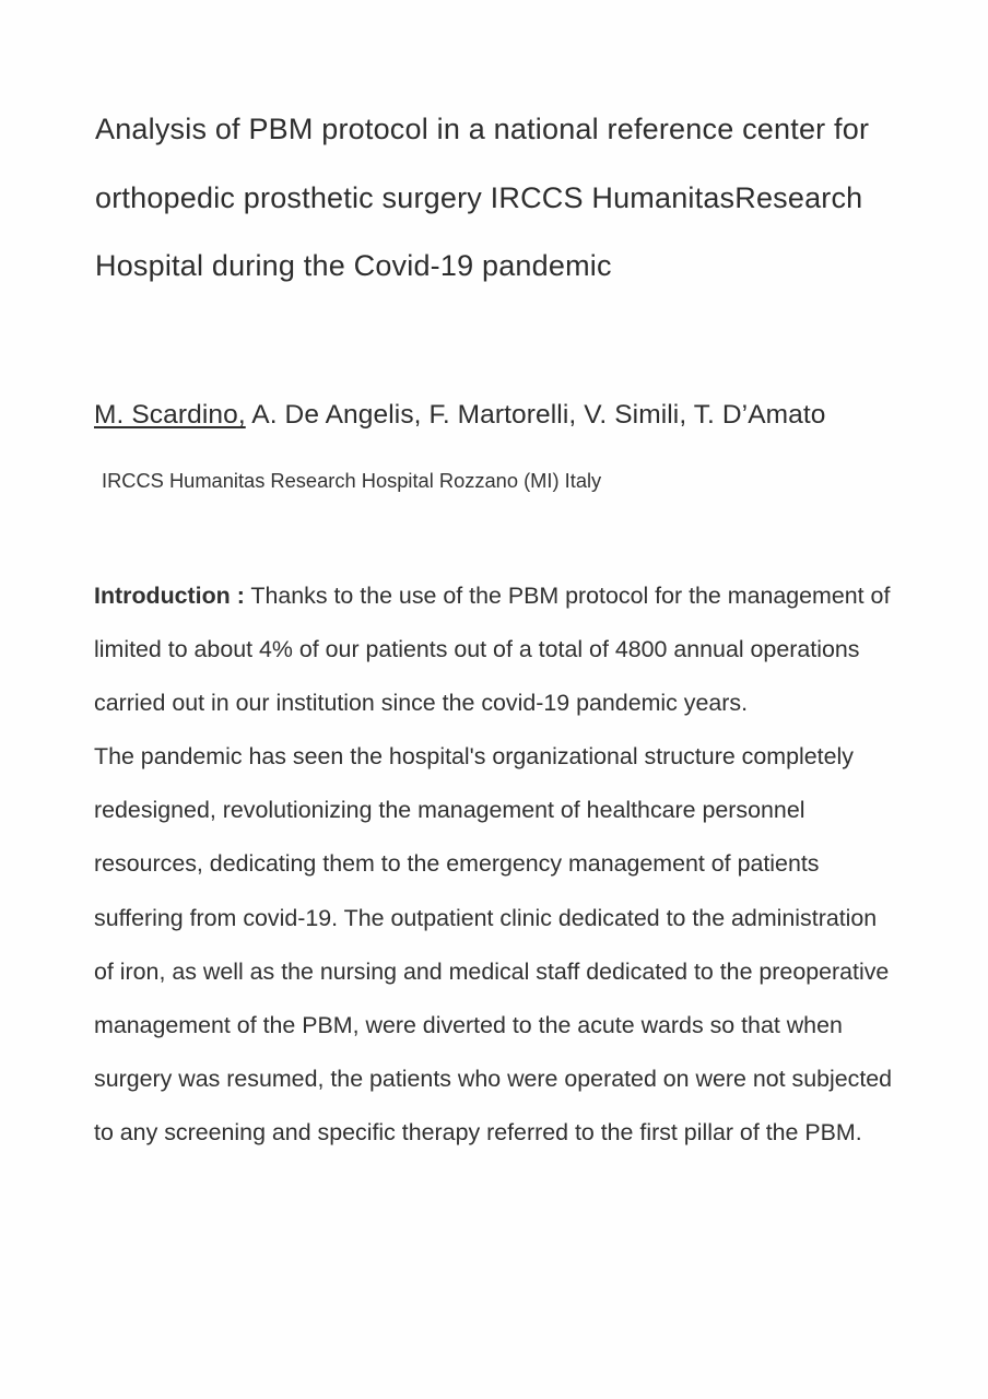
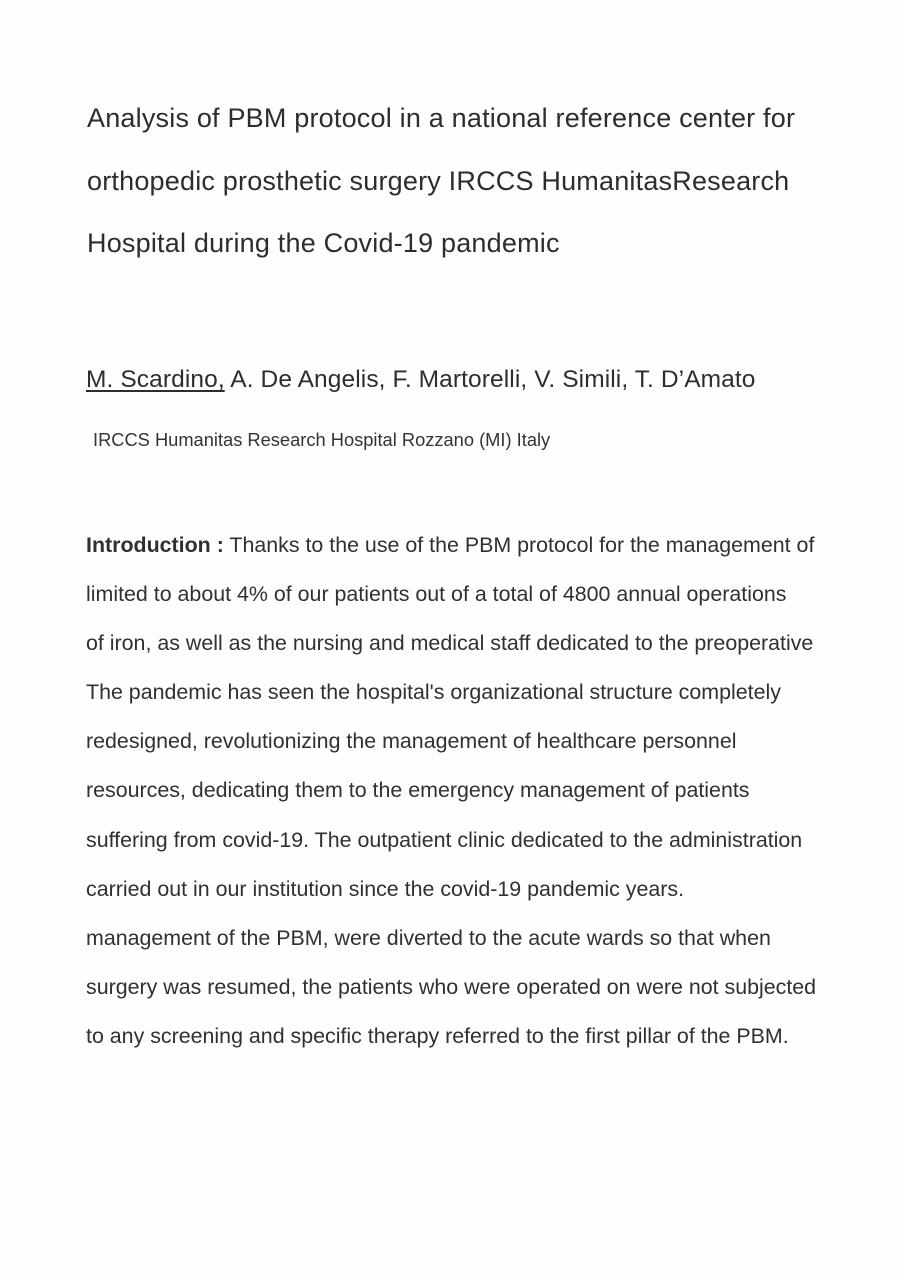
  Analysis of PBM protocol in a national reference center for
  orthopedic prosthetic surgery IRCCS HumanitasResearch
  Hospital during the Covid-19 pandemic
  M. Scardino, A. De Angelis, F. Martorelli, V. Simili, T. D’Amato
  IRCCS Humanitas Research Hospital Rozzano (MI) Italy
  Introduction : Thanks to the use of the PBM protocol for the management of
  limited to about 4% of our patients out of a total of 4800 annual operations
- carried out in our institution since the covid-19 pandemic years.
+ of iron, as well as the nursing and medical staff dedicated to the preoperative
  The pandemic has seen the hospital's organizational structure completely
  redesigned, revolutionizing the management of healthcare personnel
  resources, dedicating them to the emergency management of patients
  suffering from covid-19. The outpatient clinic dedicated to the administration
- of iron, as well as the nursing and medical staff dedicated to the preoperative
+ carried out in our institution since the covid-19 pandemic years.
  management of the PBM, were diverted to the acute wards so that when
  surgery was resumed, the patients who were operated on were not subjected
  to any screening and specific therapy referred to the first pillar of the PBM.
